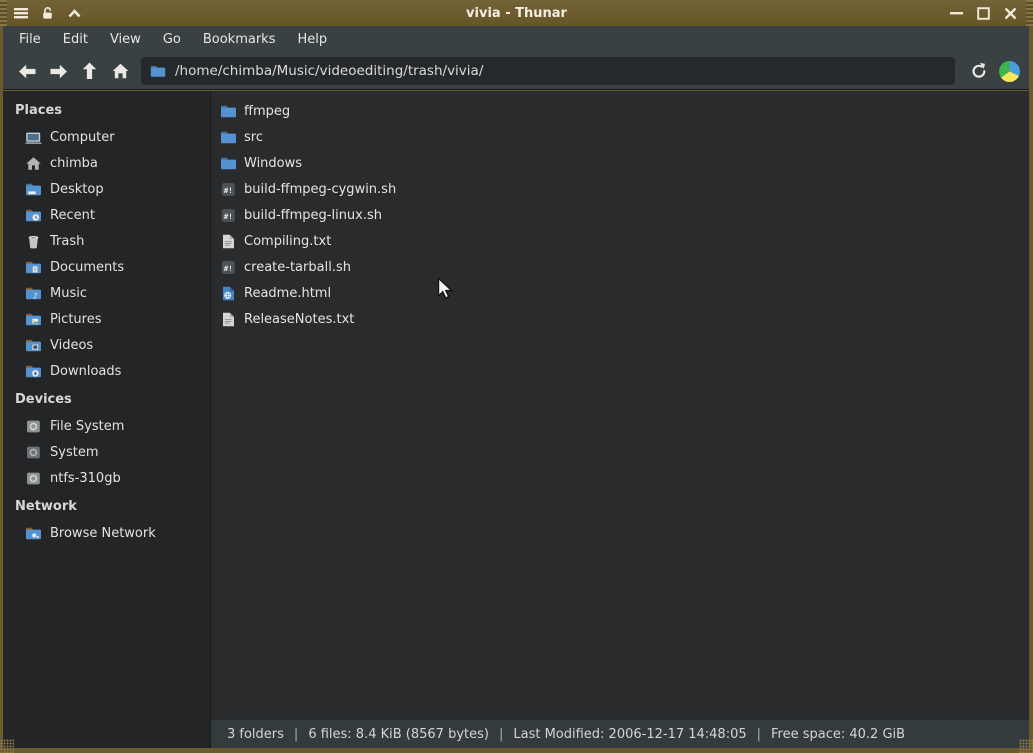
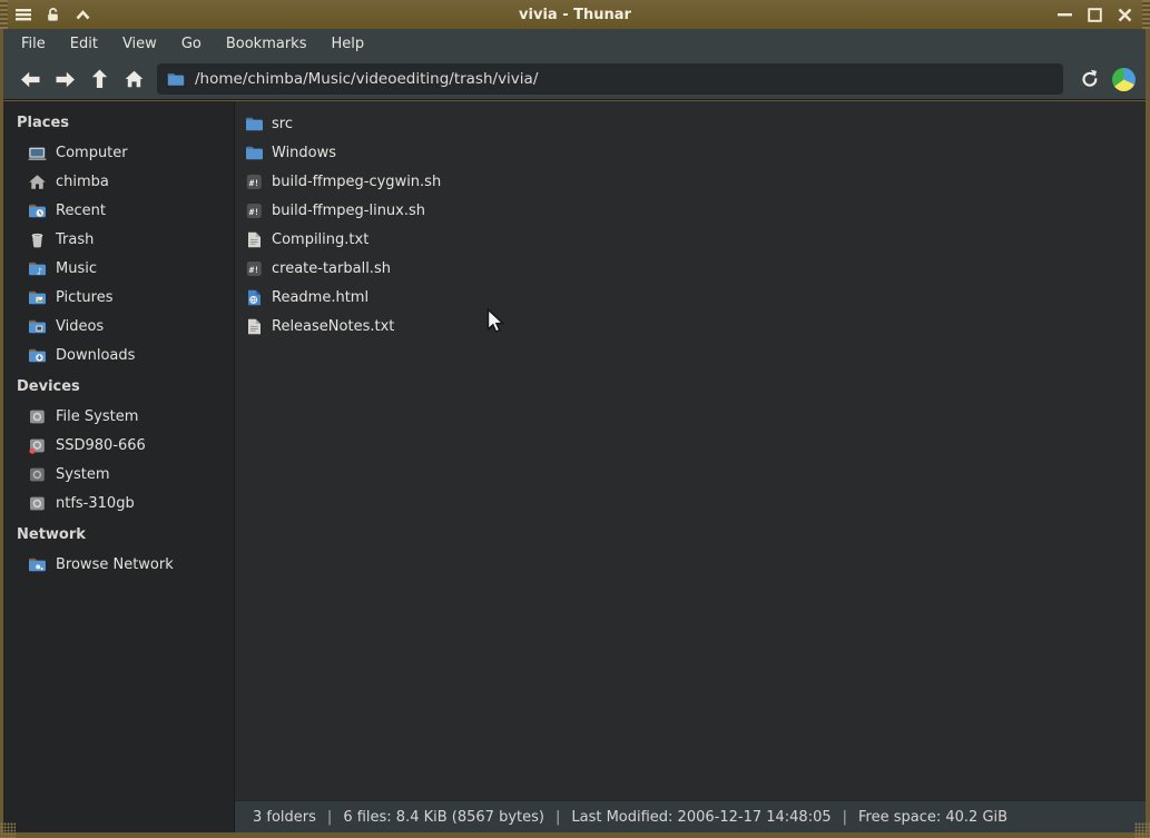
  vivia - Thunar
  File
  Edit
  View
  Go
  Bookmarks
  Help
  /home/chimba/Music/videoediting/trash/vivia/
  Places
  Computer
  chimba
- Desktop
  Recent
  Trash
- Documents
  ♪
  Music
  Pictures
  Videos
  Downloads
  Devices
  File System
+ SSD980-666
  System
  ntfs-310gb
  Network
  Browse Network
- ffmpeg
  src
  Windows
  #!
  build-ffmpeg-cygwin.sh
  #!
  build-ffmpeg-linux.sh
  Compiling.txt
  #!
  create-tarball.sh
  Readme.html
  ReleaseNotes.txt
  3 folders
  |
  6 files: 8.4 KiB (8567 bytes)
  |
  Last Modified: 2006-12-17 14:48:05
  |
  Free space: 40.2 GiB
